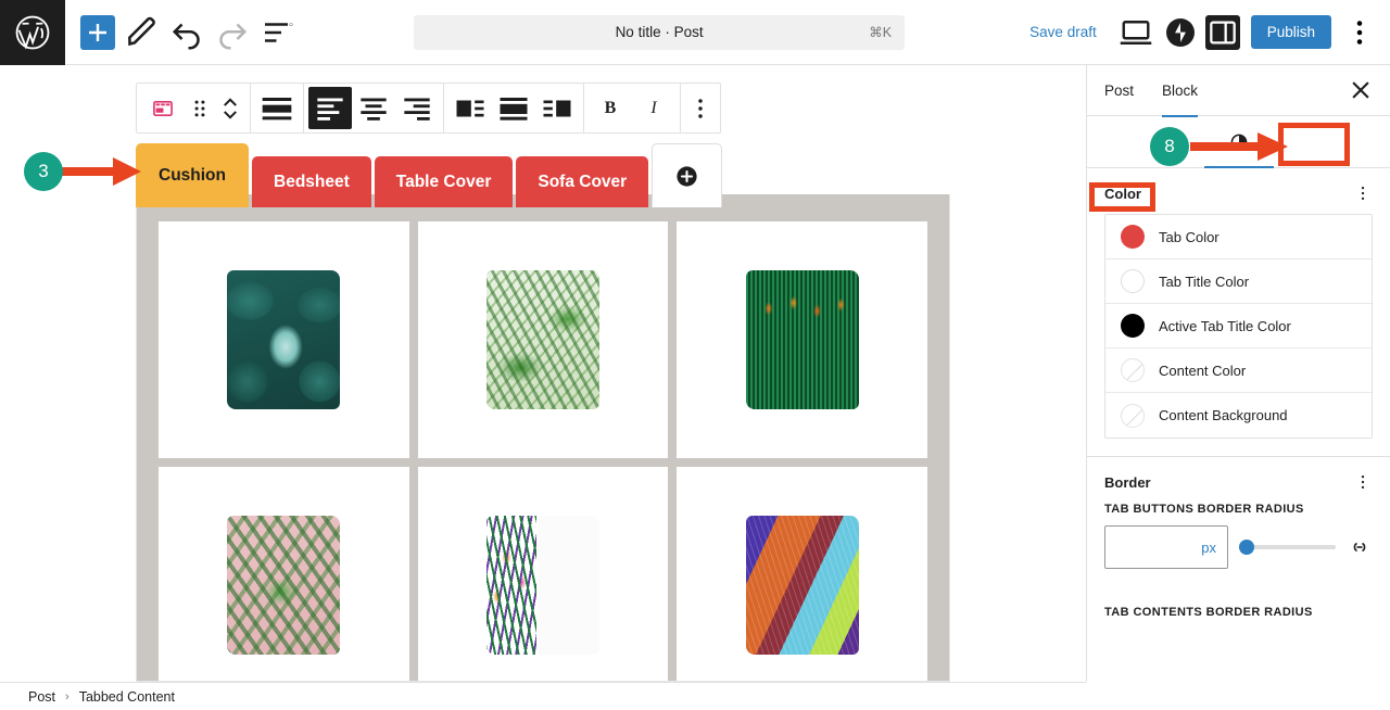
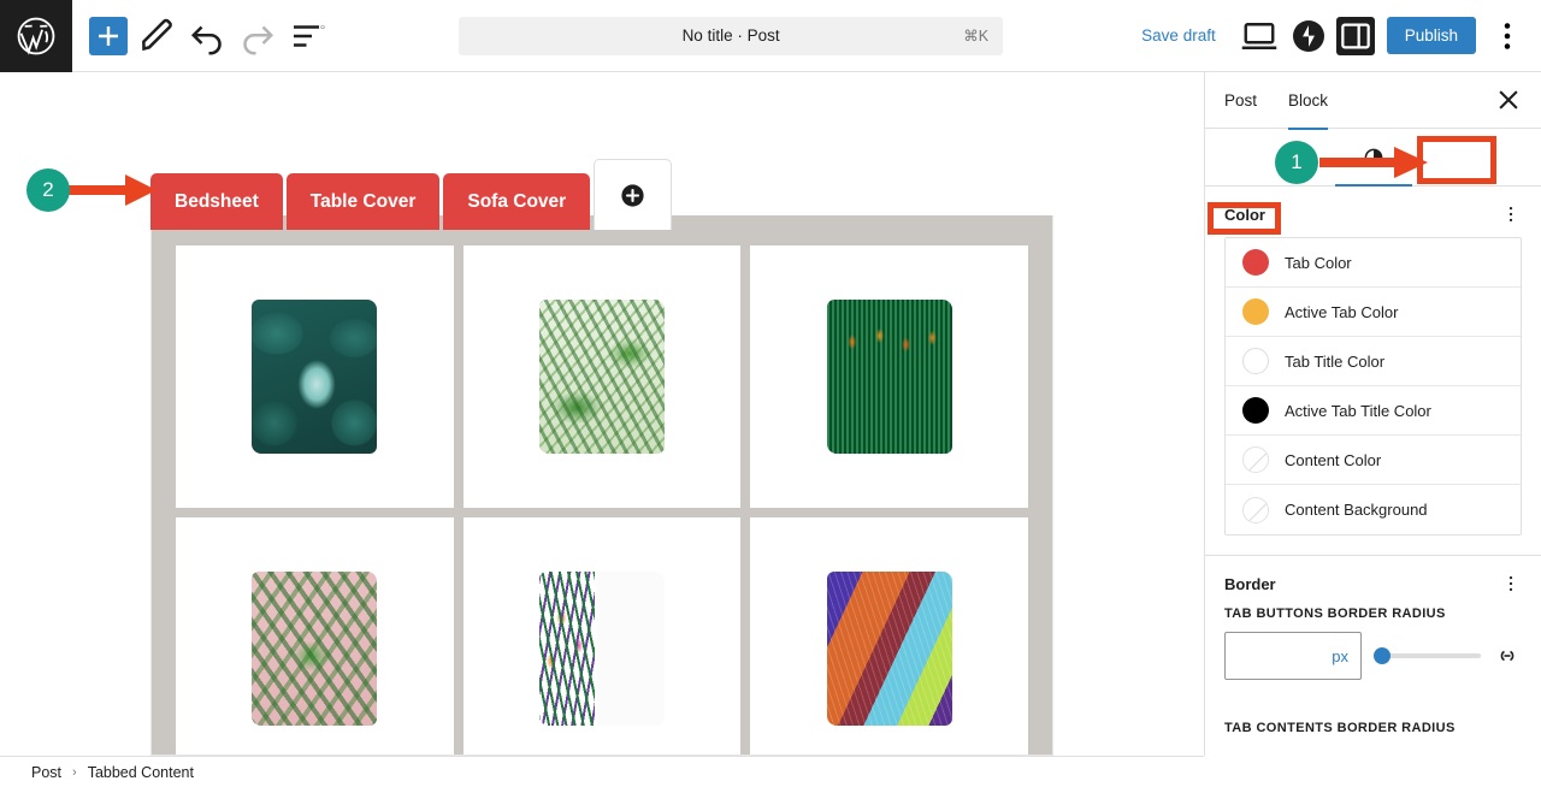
  No title · Post
  ⌘K
  Save draft
  Publish
- B
- I
- Cushion
  Bedsheet
  Table Cover
  Sofa Cover
  Post
  Block
  Color
  Tab Color
+ Active Tab Color
  Tab Title Color
  Active Tab Title Color
  Content Color
  Content Background
  Border
  TAB BUTTONS BORDER RADIUS
  px
  TAB CONTENTS BORDER RADIUS
  Post
  ›
  Tabbed Content
- 8
+ 1
- 3
+ 2
